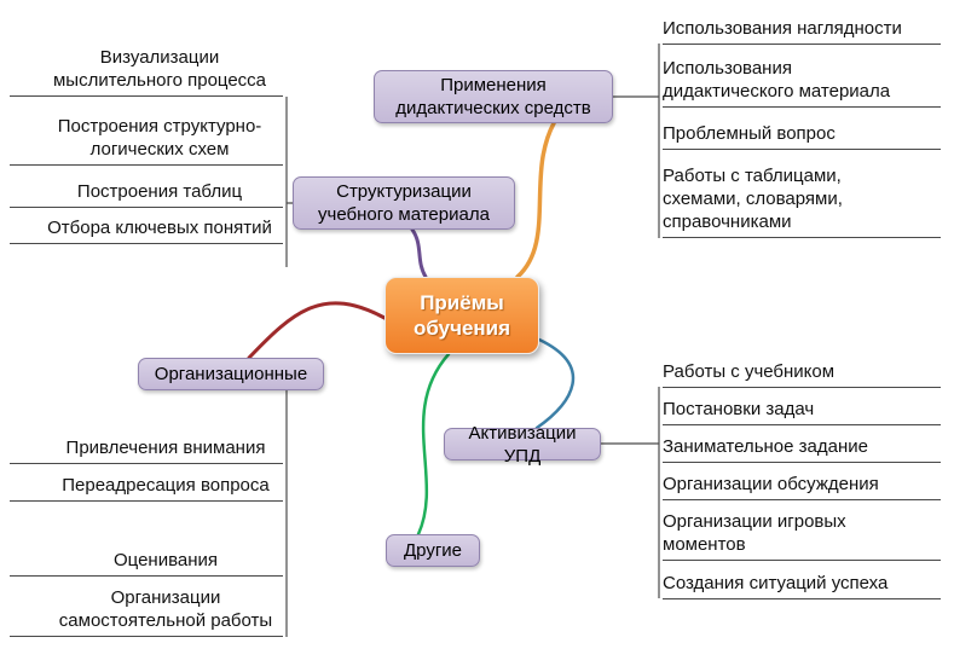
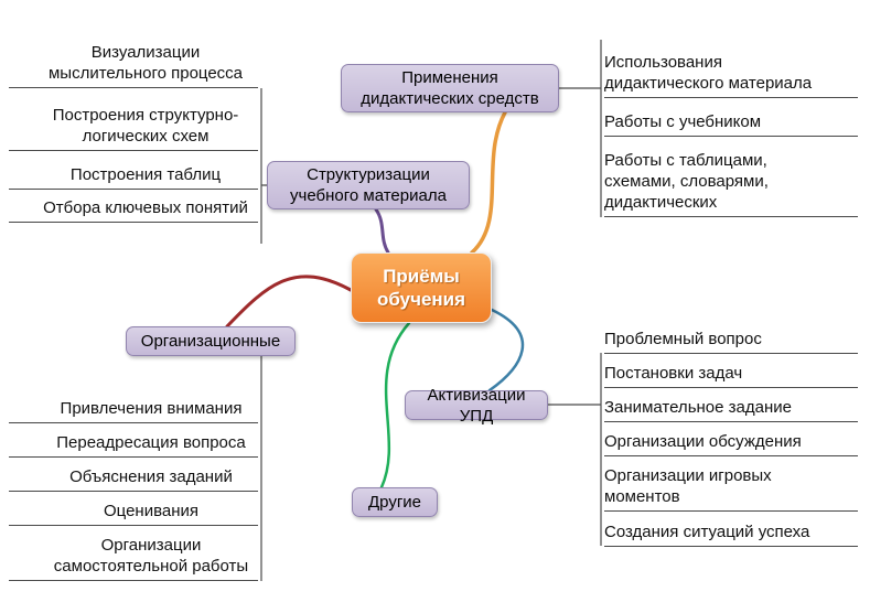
  Приёмы обучения
  Применения дидактических средств
  Структуризации учебного материала
  Организационные
  Активизации УПД
  Другие
  Визуализации мыслительного процесса
  Построения структурно-логических схем
  Построения таблиц
  Отбора ключевых понятий
- Использования наглядности
  Использования дидактического материала
- Проблемный вопрос
+ Работы с учебником
- Работы с таблицами, схемами, словарями, справочниками
+ Работы с таблицами, схемами, словарями, дидактических
  Привлечения внимания
  Переадресация вопроса
+ Объяснения заданий
  Оценивания
  Организации самостоятельной работы
- Работы с учебником
+ Проблемный вопрос
  Постановки задач
  Занимательное задание
  Организации обсуждения
  Организации игровых моментов
  Создания ситуаций успеха
